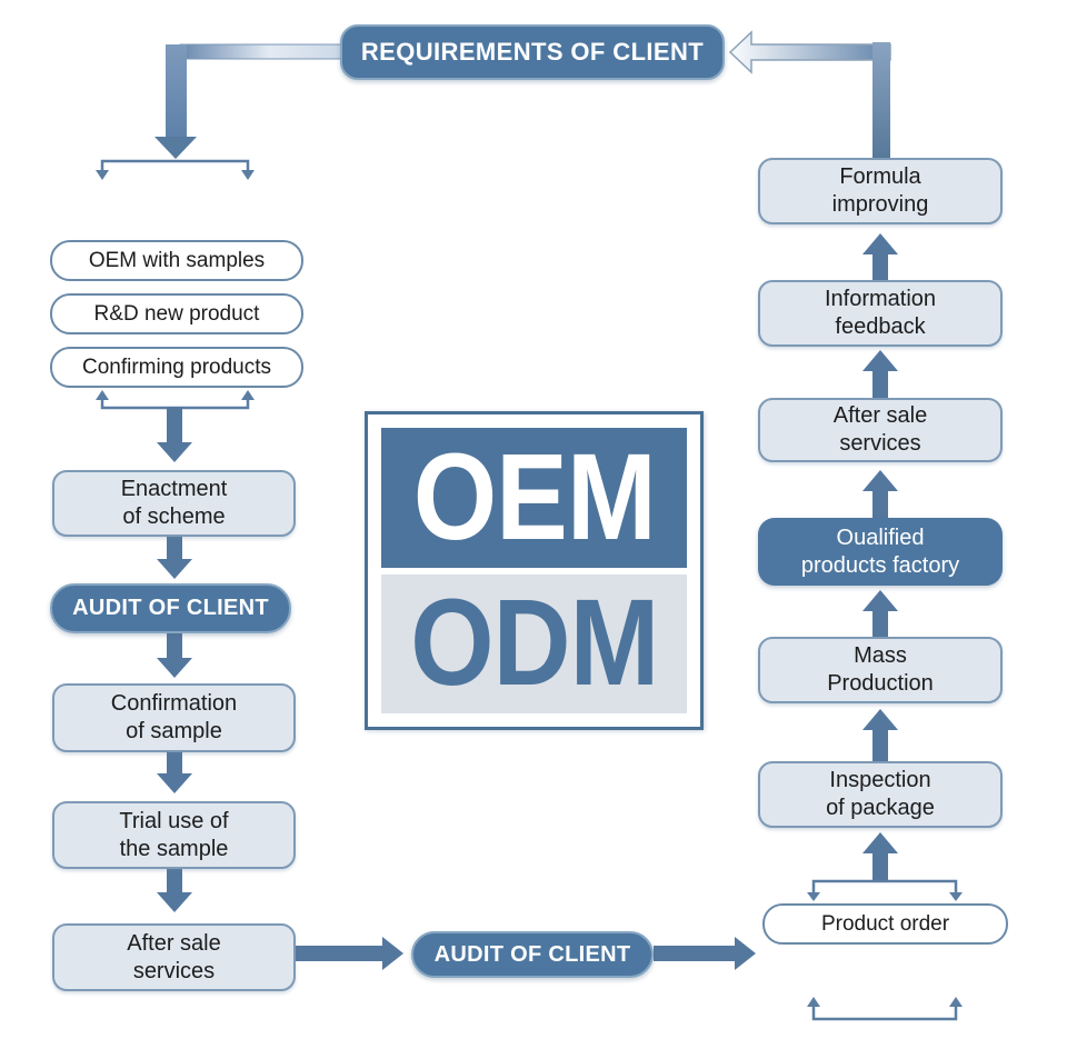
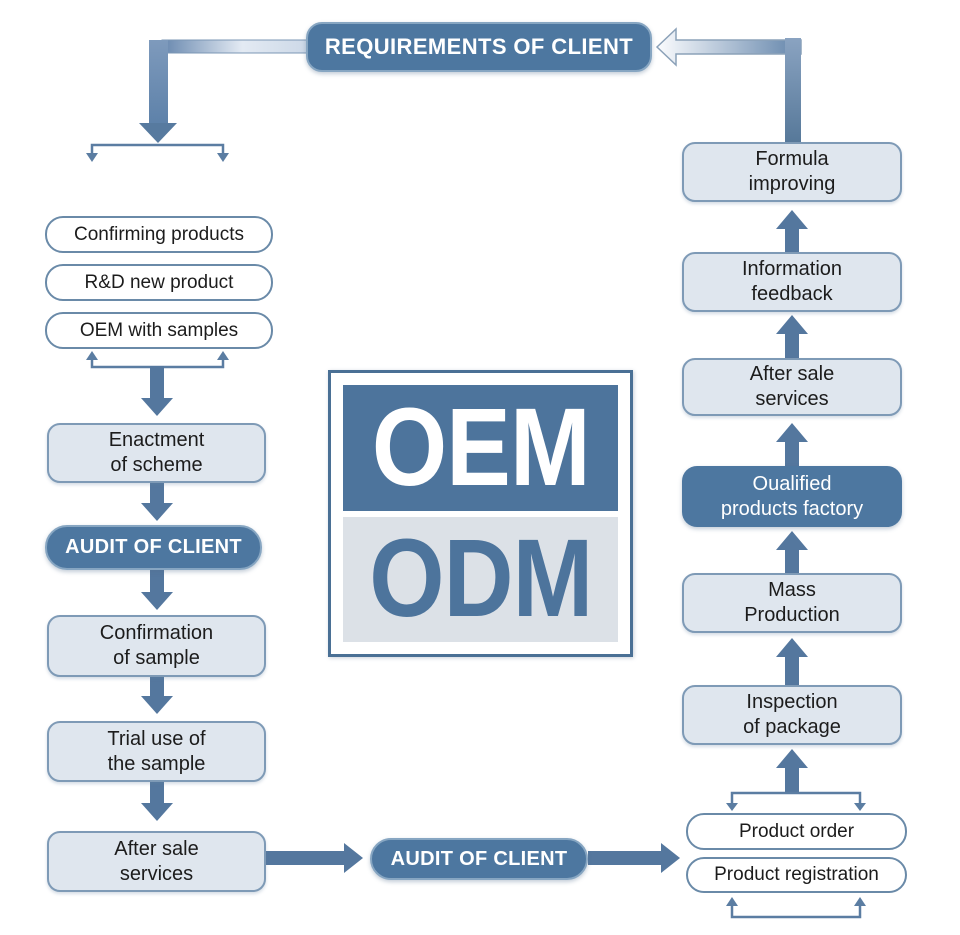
  REQUIREMENTS OF CLIENT
- OEM with samples
+ Confirming products
  R&D new product
- Confirming products
+ OEM with samples
  Enactment
  of scheme
  AUDIT OF CLIENT
  Confirmation
  of sample
  Trial use of
  the sample
  After sale
  services
  OEM
  ODM
  AUDIT OF CLIENT
  Formula
  improving
  Information
  feedback
  After sale
  services
  Oualified
  products factory
  Mass
  Production
  Inspection
  of package
  Product order
+ Product registration
